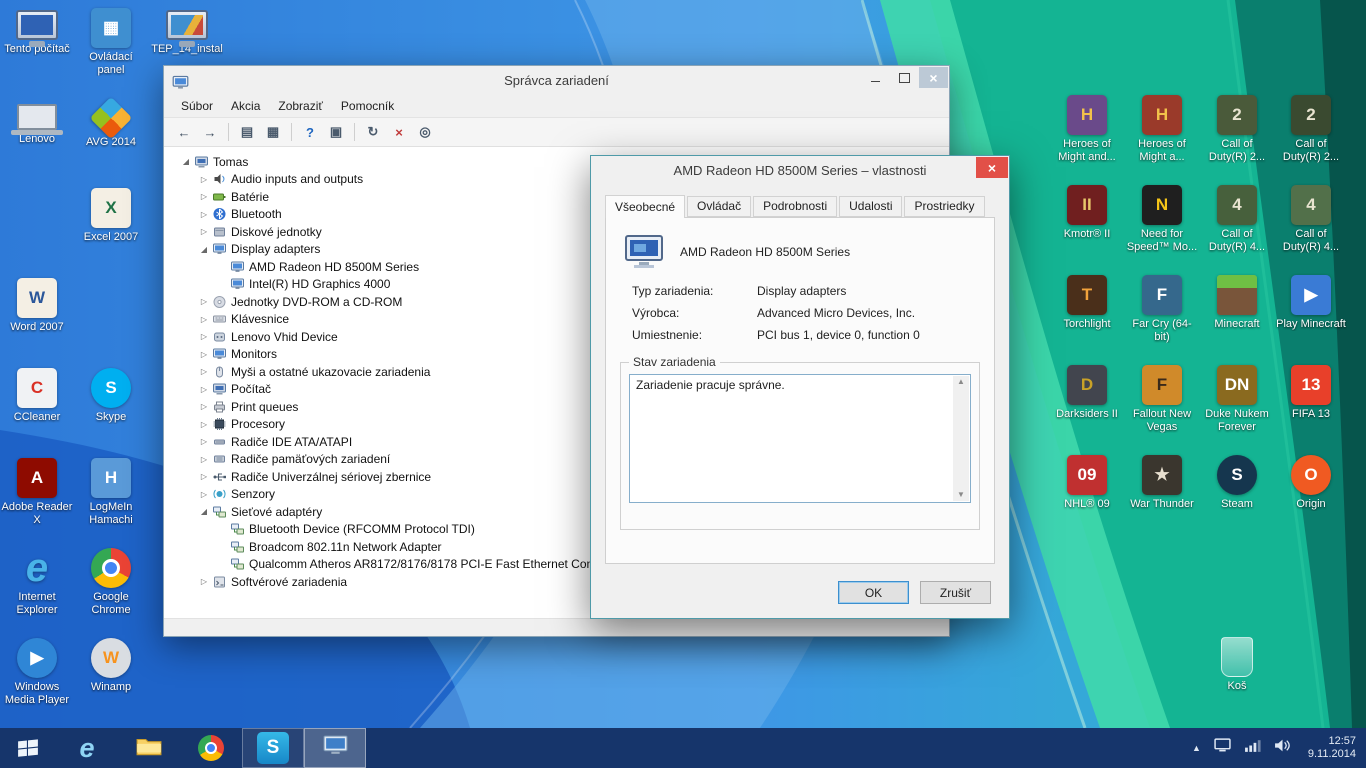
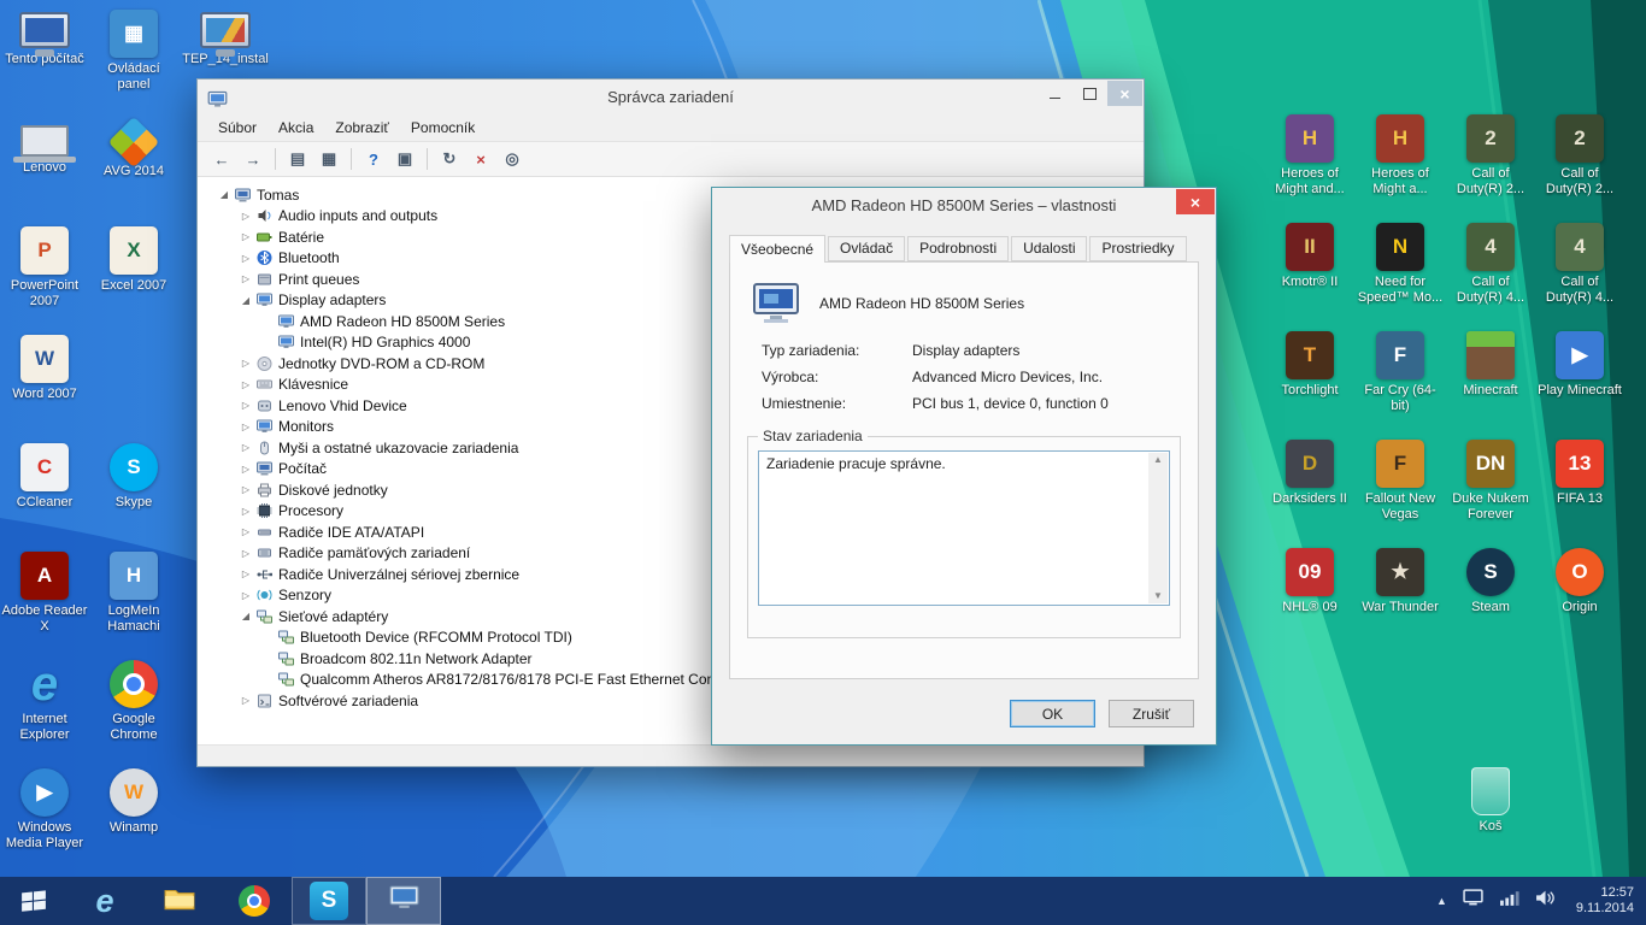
  Tento počítač
  ▦
  Ovládací panel
  TEP_14_instal
  Lenovo
  AVG 2014
+ P
+ PowerPoint 2007
  X
  Excel 2007
  W
  Word 2007
  C
  CCleaner
  S
  Skype
  A
  Adobe Reader X
  H
  LogMeIn Hamachi
  e
  Internet Explorer
  Google Chrome
  ▶
  Windows Media Player
  W
  Winamp
  H
  Heroes of Might and...
  H
  Heroes of Might a...
  2
  Call of Duty(R) 2...
  2
  Call of Duty(R) 2...
  II
  Kmotr® II
  N
  Need for Speed™ Mo...
  4
  Call of Duty(R) 4...
  4
  Call of Duty(R) 4...
  T
  Torchlight
  F
  Far Cry (64-bit)
  Minecraft
  ▶
  Play Minecraft
  D
  Darksiders II
  F
  Fallout New Vegas
  DN
  Duke Nukem Forever
  13
  FIFA 13
  09
  NHL® 09
  ★
  War Thunder
  S
  Steam
  O
  Origin
  Koš
  Správca zariadení
  ×
  Súbor
  Akcia
  Zobraziť
  Pomocník
  ←
  →
  ▤
  ▦
  ?
  ▣
  ↻
  ×
  ◎
  ◢
  Tomas
  ▷
  Audio inputs and outputs
  ▷
  Batérie
  ▷
  Bluetooth
  ▷
- Diskové jednotky
+ Print queues
  ◢
  Display adapters
  AMD Radeon HD 8500M Series
  Intel(R) HD Graphics 4000
  ▷
  Jednotky DVD-ROM a CD-ROM
  ▷
  Klávesnice
  ▷
  Lenovo Vhid Device
  ▷
  Monitors
  ▷
  Myši a ostatné ukazovacie zariadenia
  ▷
  Počítač
  ▷
- Print queues
+ Diskové jednotky
  ▷
  Procesory
  ▷
  Radiče IDE ATA/ATAPI
  ▷
  Radiče pamäťových zariadení
  ▷
  Radiče Univerzálnej sériovej zbernice
  ▷
  Senzory
  ◢
  Sieťové adaptéry
  Bluetooth Device (RFCOMM Protocol TDI)
  Broadcom 802.11n Network Adapter
  Qualcomm Atheros AR8172/8176/8178 PCI-E Fast Ethernet Co
  ▷
  Softvérové zariadenia
  AMD Radeon HD 8500M Series – vlastnosti
  ×
  Všeobecné
  Ovládač
  Podrobnosti
  Udalosti
  Prostriedky
  AMD Radeon HD 8500M Series
  Typ zariadenia:
  Display adapters
  Výrobca:
  Advanced Micro Devices, Inc.
  Umiestnenie:
  PCI bus 1, device 0, function 0
  Stav zariadenia
  Zariadenie pracuje správne.
  ▲
  ▼
  OK
  Zrušiť
  e
  S
  ▲
  12:57
  9.11.2014
